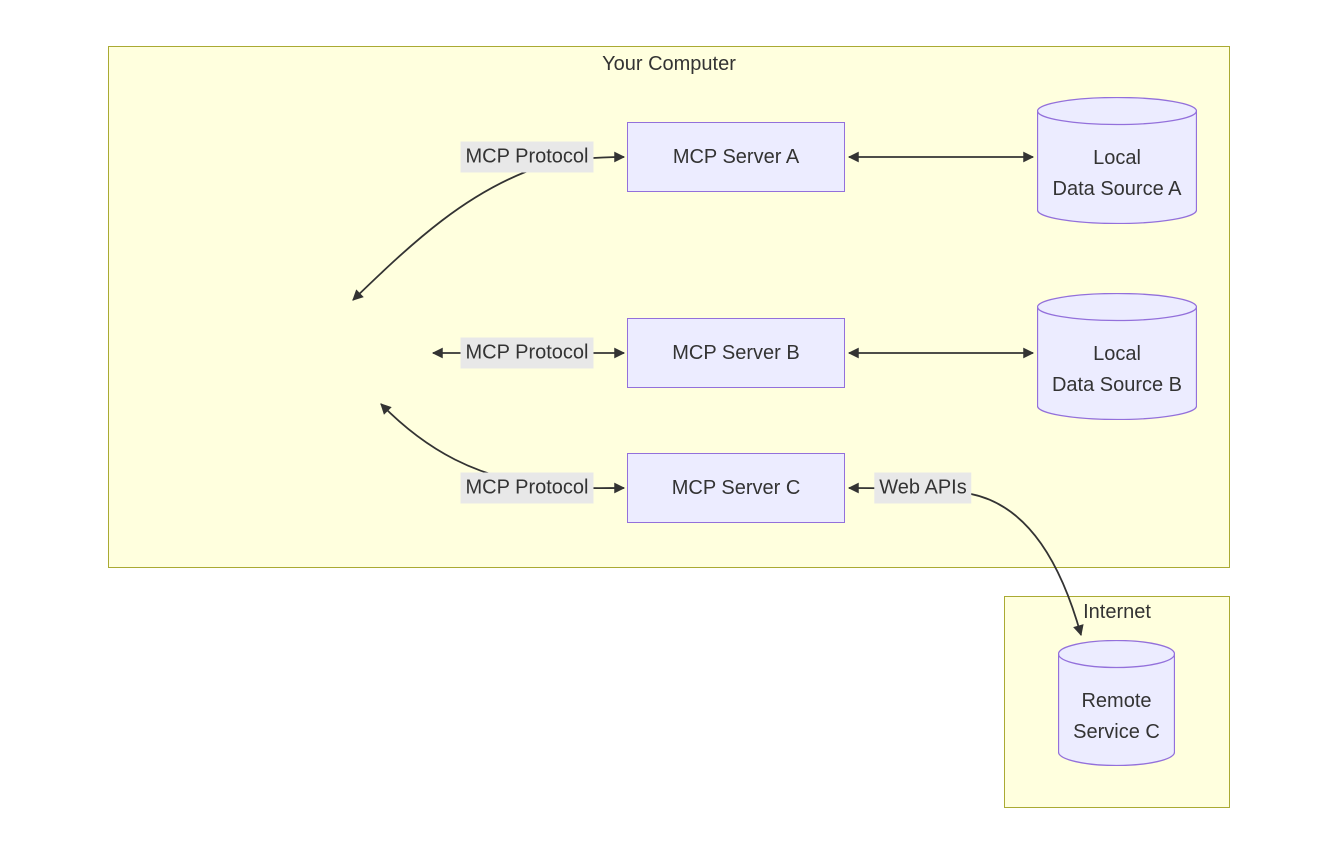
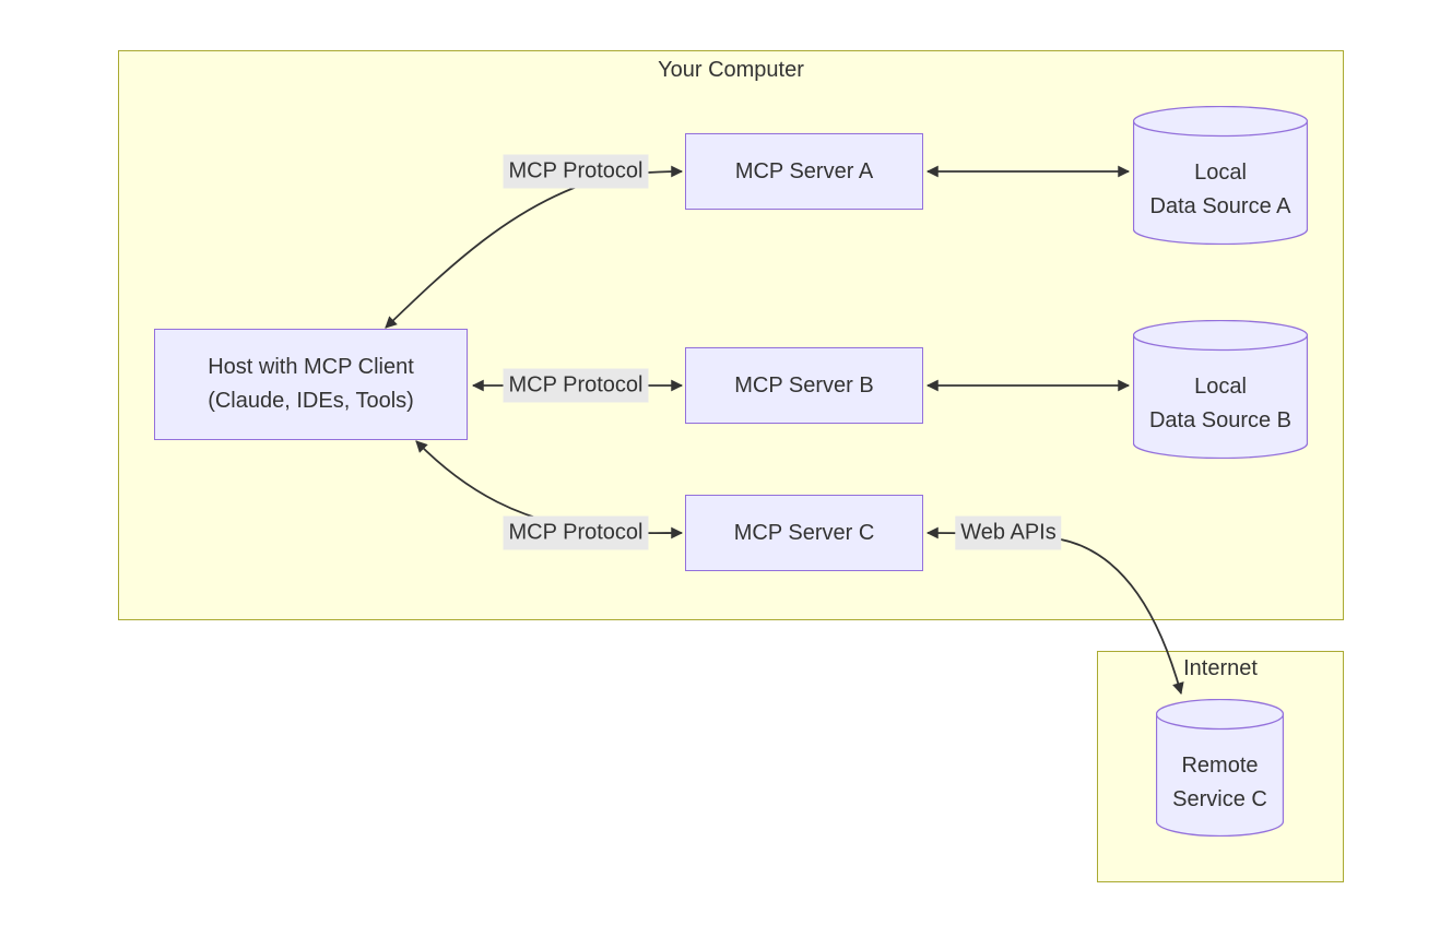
  Your Computer
  Internet
+ Host with MCP Client
+ (Claude, IDEs, Tools)
  MCP Server A
  MCP Server B
  MCP Server C
  Local
  Data Source A
  Local
  Data Source B
  Remote
  Service C
  MCP Protocol
  MCP Protocol
  MCP Protocol
  Web APIs
